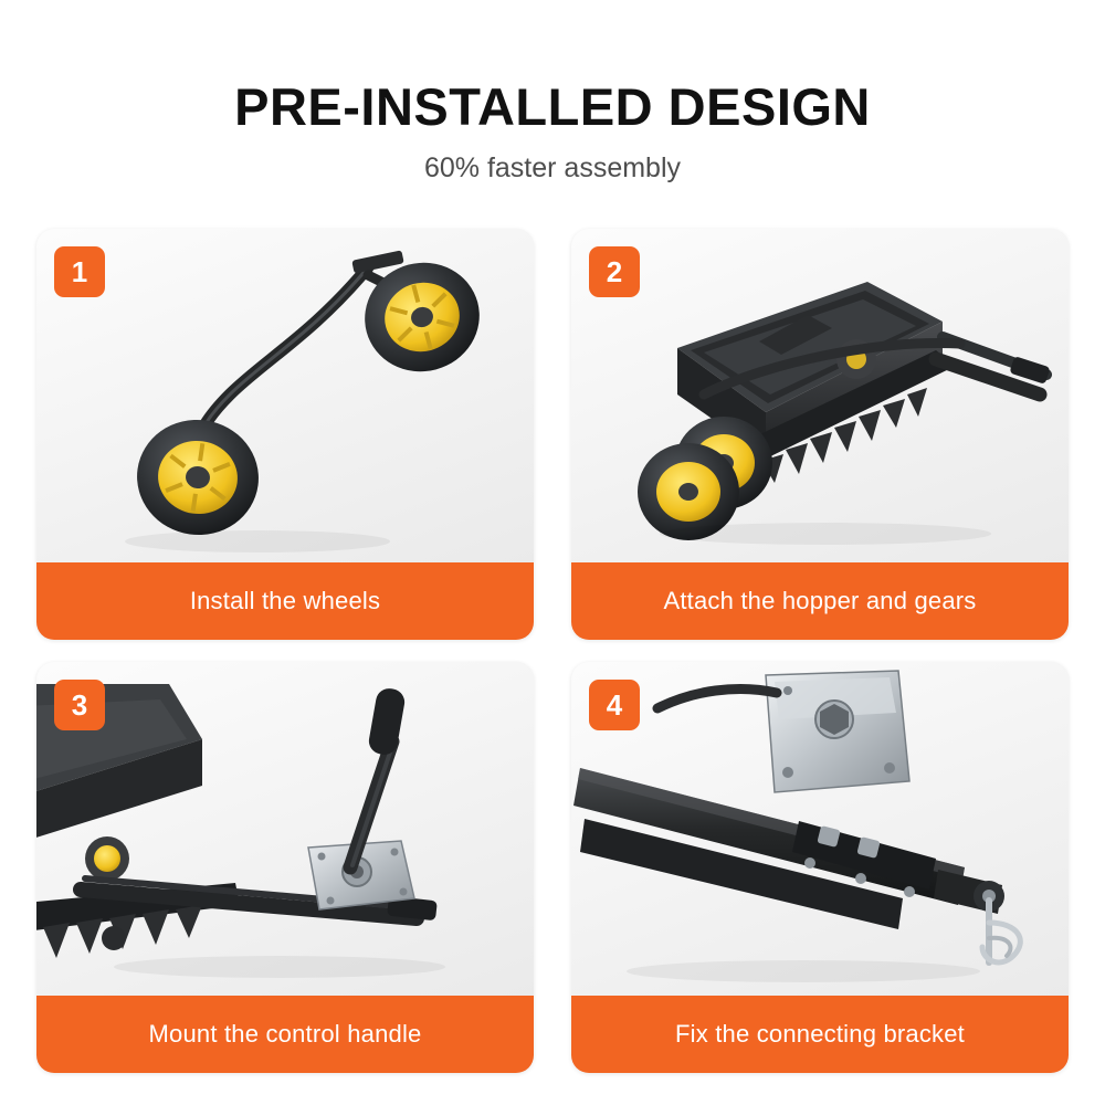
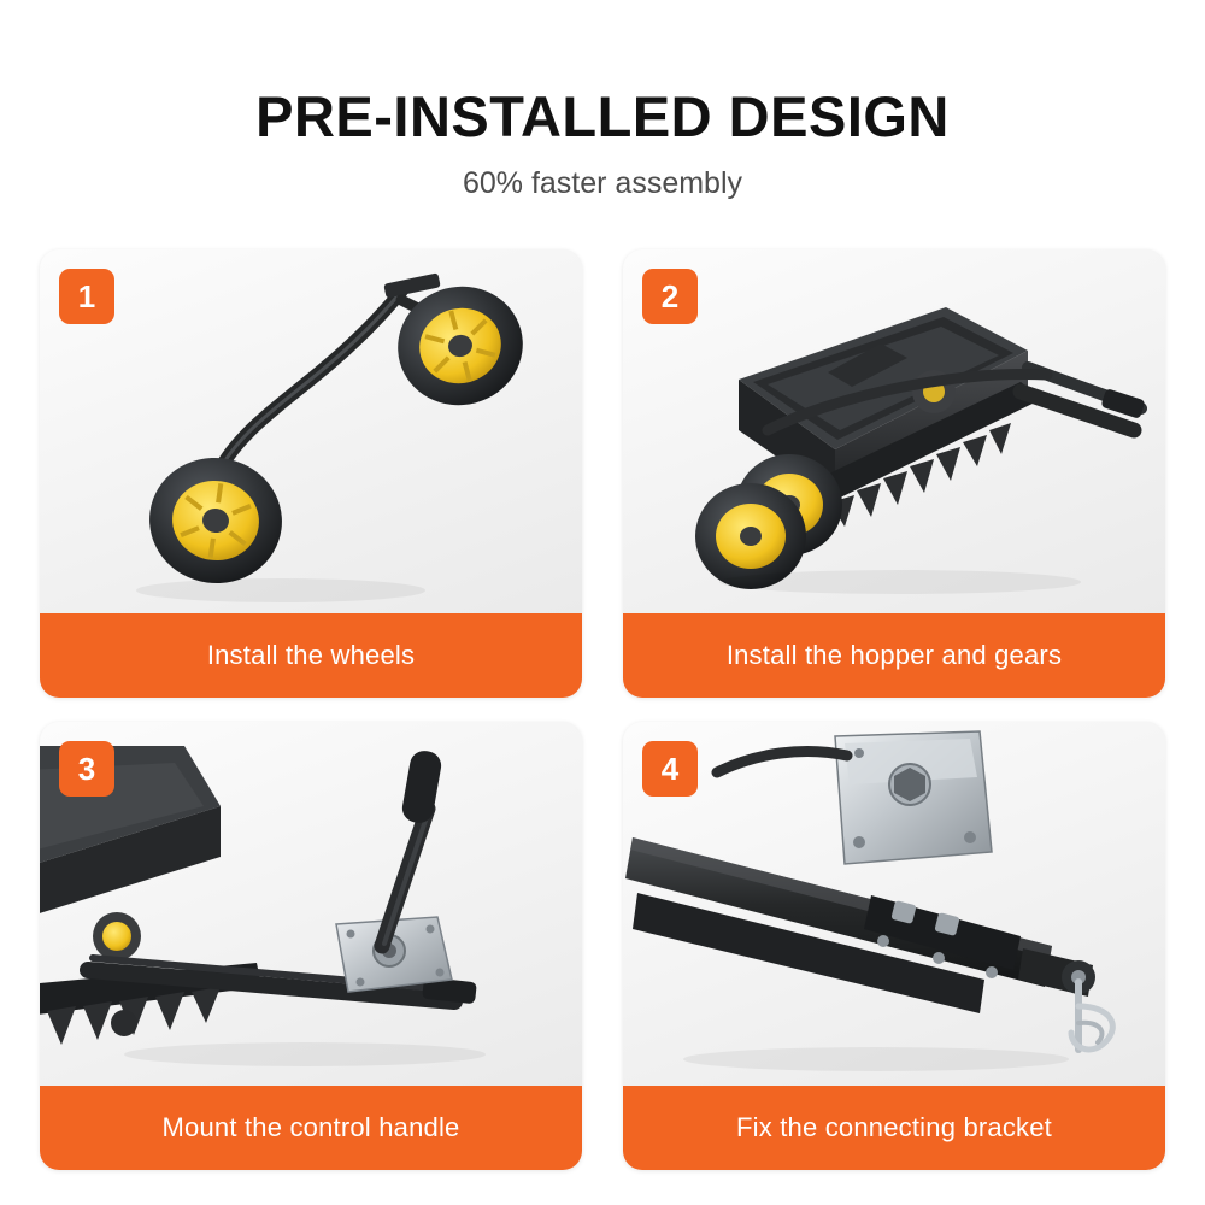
  PRE-INSTALLED DESIGN
  60% faster assembly
  1
  Install the wheels
  2
- Attach the hopper and gears
+ Install the hopper and gears
  3
  Mount the control handle
  4
  Fix the connecting bracket
